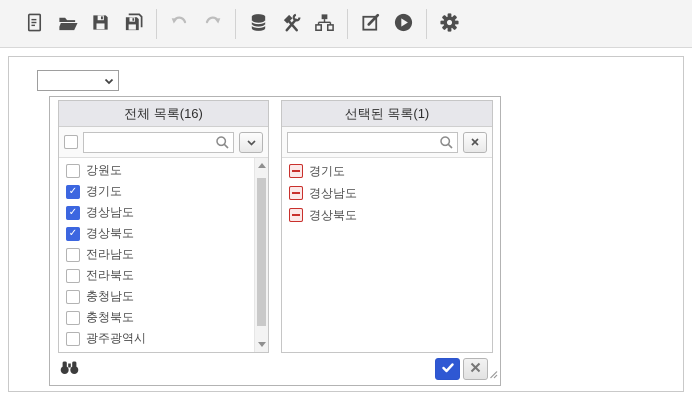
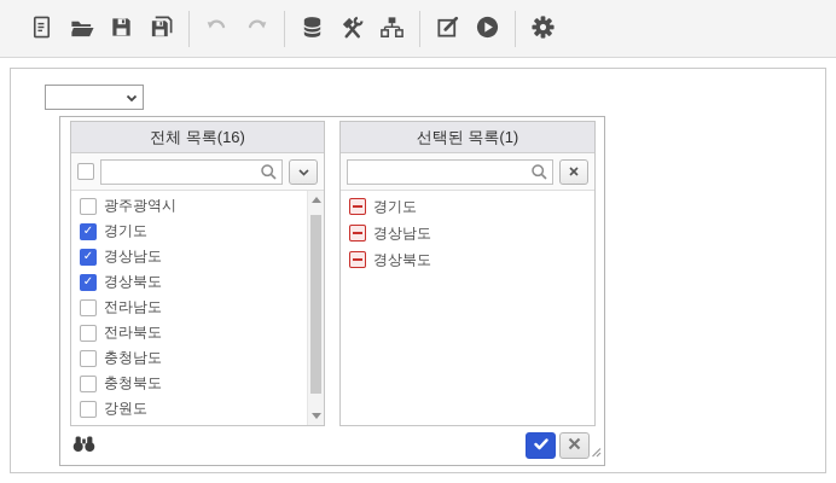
  전체 목록(16)
- 강원도
+ 광주광역시
  경기도
  경상남도
  경상북도
  전라남도
  전라북도
  충청남도
  충청북도
- 광주광역시
+ 강원도
  선택된 목록(1)
  경기도
  경상남도
  경상북도
